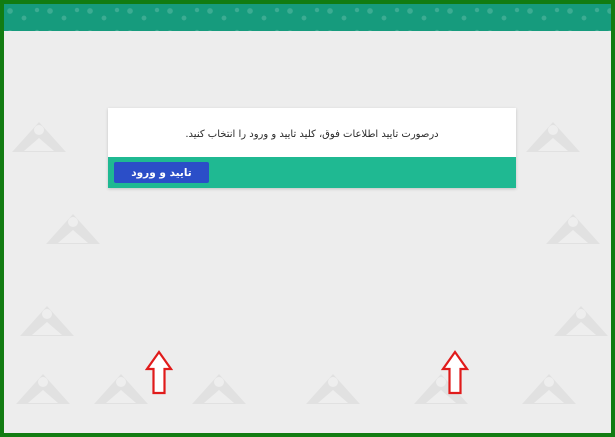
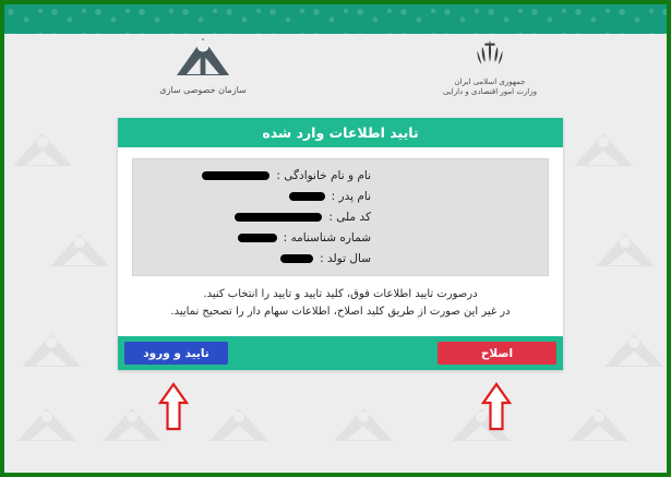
+ سازمان خصوصی سازی
+ جمهوری اسلامی ایران
+ وزارت امور اقتصادی و دارایی
+ تایید اطلاعات وارد شده
+ نام و نام خانوادگی :
+ نام پدر :
+ کد ملی :
+ شماره شناسنامه :
+ سال تولد :
- درصورت تایید اطلاعات فوق، کلید تایید و ورود را انتخاب کنید.
+ درصورت تایید اطلاعات فوق، کلید تایید و تایید را انتخاب کنید.
+ در غیر این صورت از طریق کلید اصلاح، اطلاعات سهام دار را تصحیح نمایید.
+ اصلاح
  تایید و ورود
